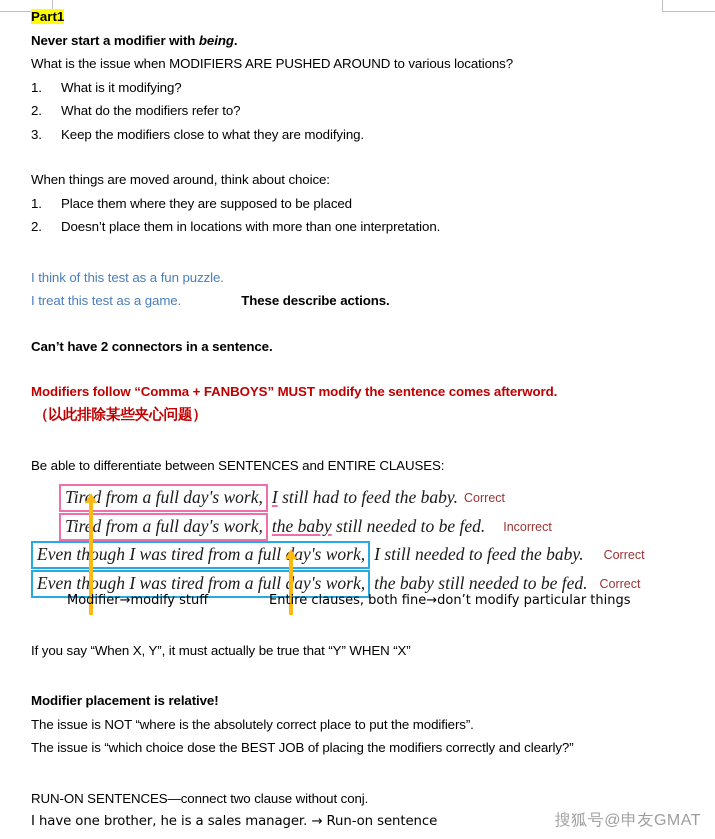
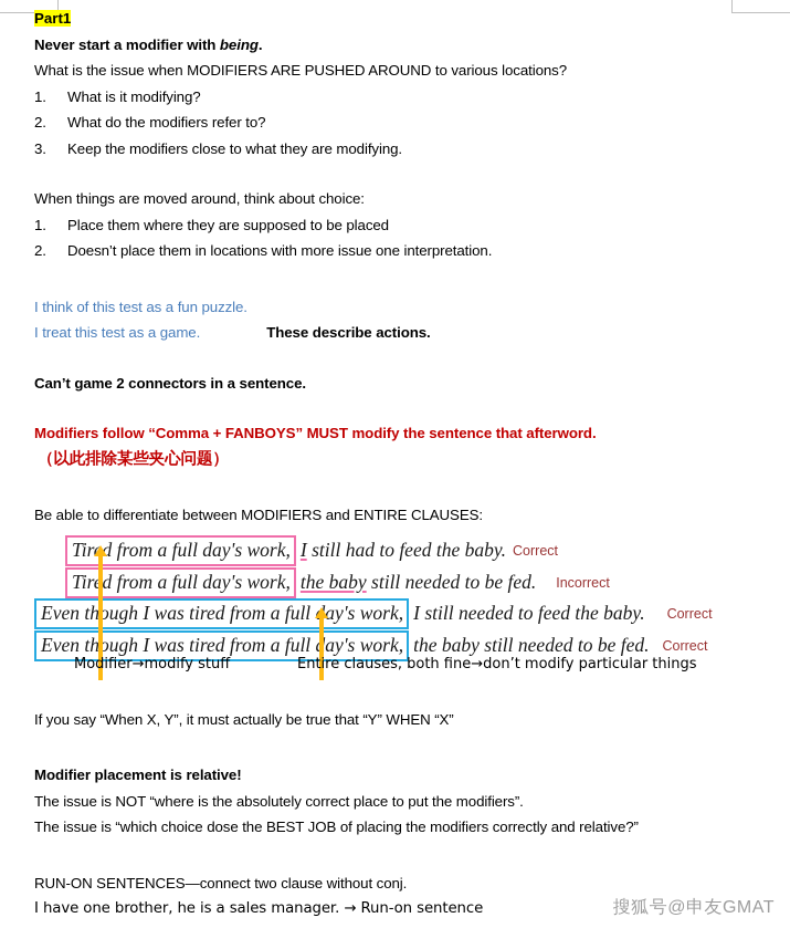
  Part1
  Never start a modifier with being.
  What is the issue when MODIFIERS ARE PUSHED AROUND to various locations?
  1.
  What is it modifying?
  2.
  What do the modifiers refer to?
  3.
  Keep the modifiers close to what they are modifying.
  When things are moved around, think about choice:
  1.
  Place them where they are supposed to be placed
  2.
- Doesn’t place them in locations with more than one interpretation.
+ Doesn’t place them in locations with more issue one interpretation.
  I think of this test as a fun puzzle.
  I treat this test as a game. These describe actions.
- Can’t have 2 connectors in a sentence.
+ Can’t game 2 connectors in a sentence.
- Modifiers follow “Comma + FANBOYS” MUST modify the sentence comes afterword.
+ Modifiers follow “Comma + FANBOYS” MUST modify the sentence that afterword.
  （以此排除某些夹心问题）
- Be able to differentiate between SENTENCES and ENTIRE CLAUSES:
+ Be able to differentiate between MODIFIERS and ENTIRE CLAUSES:
  Tired from a full day's work,
  I still had to feed the baby.
  Correct
  Tird from a full day's work,
  the baby still needed to be fed.
  Incorrect
  Even though I was tired from a full day's work,
  I still needed to feed the baby.
  Correct
  Even though I was tired from a fullay's work,
  the baby still needed to be fed.
  Correct
  Modifier→modify stuff
  Entire clauses, both fine→don’t modify particular things
  If you say “When X, Y”, it must actually be true that “Y” WHEN “X”
  Modifier placement is relative!
  The issue is NOT “where is the absolutely correct place to put the modifiers”.
- The issue is “which choice dose the BEST JOB of placing the modifiers correctly and clearly?”
+ The issue is “which choice dose the BEST JOB of placing the modifiers correctly and relative?”
  RUN-ON SENTENCES—connect two clause without conj.
  I have one brother, he is a sales manager. → Run-on sentence
  搜狐号@申友GMAT
